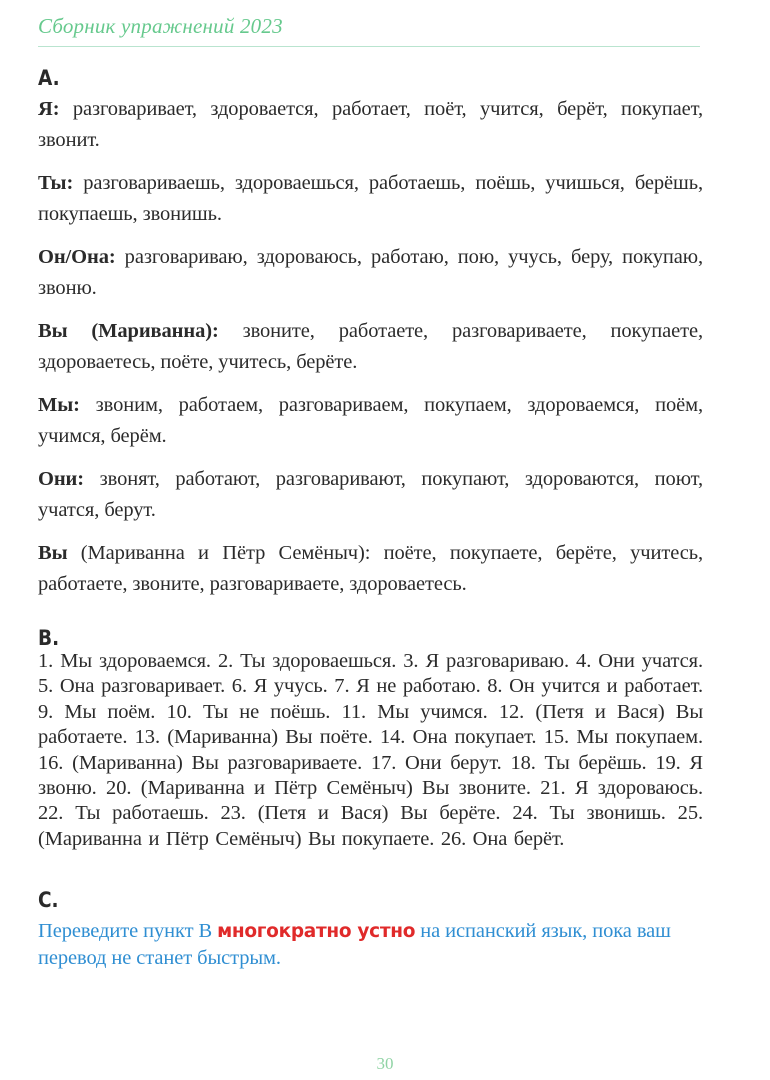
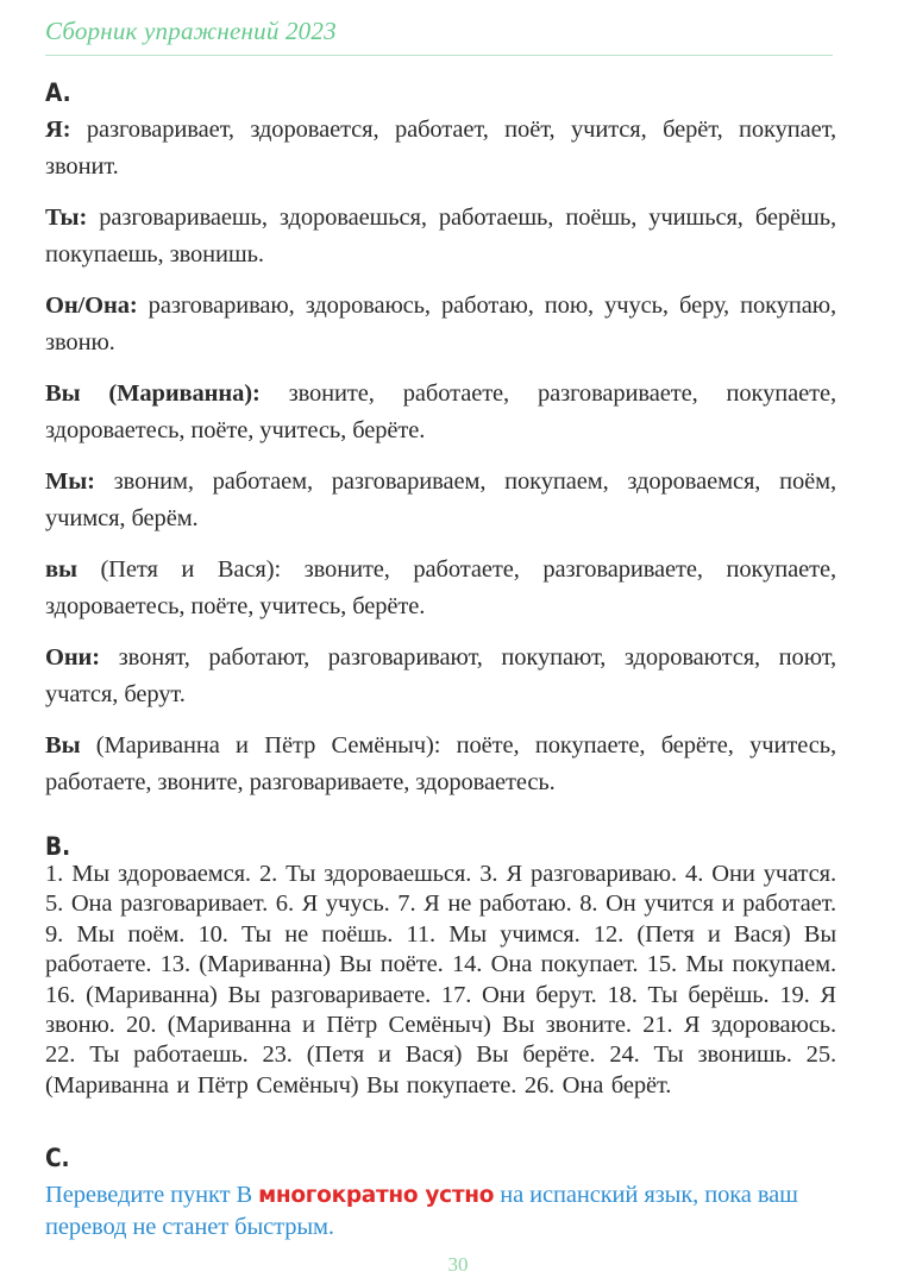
  Сборник упражнений 2023
  A.
  Я: разговаривает, здоровается, работает, поёт, учится, берёт, покупает, звонит.
  Ты: разговариваешь, здороваешься, работаешь, поёшь, учишься, берёшь, покупаешь, звонишь.
  Он/Она: разговариваю, здороваюсь, работаю, пою, учусь, беру, покупаю, звоню.
  Вы (Мариванна): звоните, работаете, разговариваете, покупаете, здороваетесь, поёте, учитесь, берёте.
  Мы: звоним, работаем, разговариваем, покупаем, здороваемся, поём, учимся, берём.
+ вы (Петя и Вася): звоните, работаете, разговариваете, покупаете, здороваетесь, поёте, учитесь, берёте.
  Они: звонят, работают, разговаривают, покупают, здороваются, поют, учатся, берут.
  Вы (Мариванна и Пётр Семёныч): поёте, покупаете, берёте, учитесь, работаете, звоните, разговариваете, здороваетесь.
  B.
  1. Мы здороваемся. 2. Ты здороваешься. 3. Я разговариваю. 4. Они учатся. 5. Она разговаривает. 6. Я учусь. 7. Я не работаю. 8. Он учится и работает. 9. Мы поём. 10. Ты не поёшь. 11. Мы учимся. 12. (Петя и Вася) Вы работаете. 13. (Мариванна) Вы поёте. 14. Она покупает. 15. Мы покупаем. 16. (Мариванна) Вы разговариваете. 17. Они берут. 18. Ты берёшь. 19. Я звоню. 20. (Мариванна и Пётр Семёныч) Вы звоните. 21. Я здороваюсь. 22. Ты работаешь. 23. (Петя и Вася) Вы берёте. 24. Ты звонишь. 25. (Мариванна и Пётр Семёныч) Вы покупаете. 26. Она берёт.
  C.
  Переведите пункт B многократно устно на испанский язык, пока ваш перевод не станет быстрым.
  30
